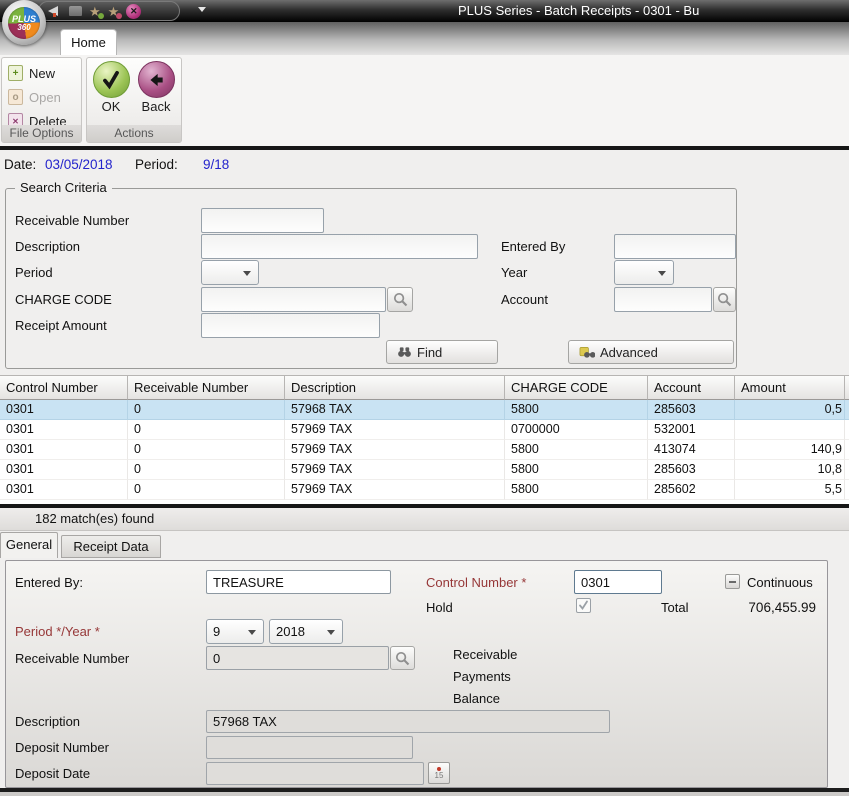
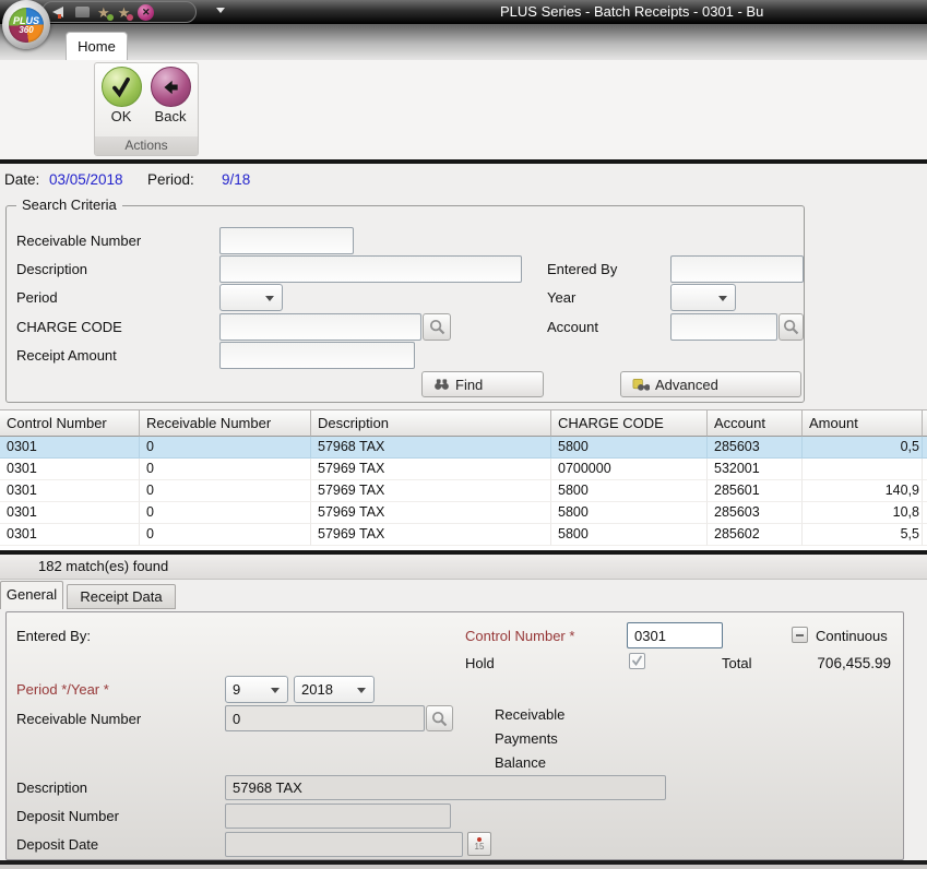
  ★
  ★
  PLUS Series - Batch Receipts - 0301 - Bu
  PLUS
  360
  Home
- New
- Open
- Delete
- File Options
  OK
  Back
  Actions
  Date:
  03/05/2018
  Period:
  9/18
  Search Criteria
  Receivable Number
  Description
  Entered By
  Period
  Year
  CHARGE CODE
  Account
  Receipt Amount
  Find
  Advanced
  Control Number
  Receivable Number
  Description
  CHARGE CODE
  Account
  Amount
  0301
  0
  57968 TAX
  5800
  285603
  0,5
  0301
  0
  57969 TAX
  0700000
  532001
  0301
  0
  57969 TAX
  5800
- 413074
+ 285601
  140,9
  0301
  0
  57969 TAX
  5800
  285603
  10,8
  0301
  0
  57969 TAX
  5800
  285602
  5,5
  182 match(es) found
  General
  Receipt Data
  Entered By:
- TREASURE
  Control Number *
  0301
  Continuous
  Hold
  Total
  706,455.99
  Period */Year *
  9
  2018
  Receivable Number
  0
  Receivable
  Payments
  Balance
  Description
  57968 TAX
  Deposit Number
  Deposit Date
  15
